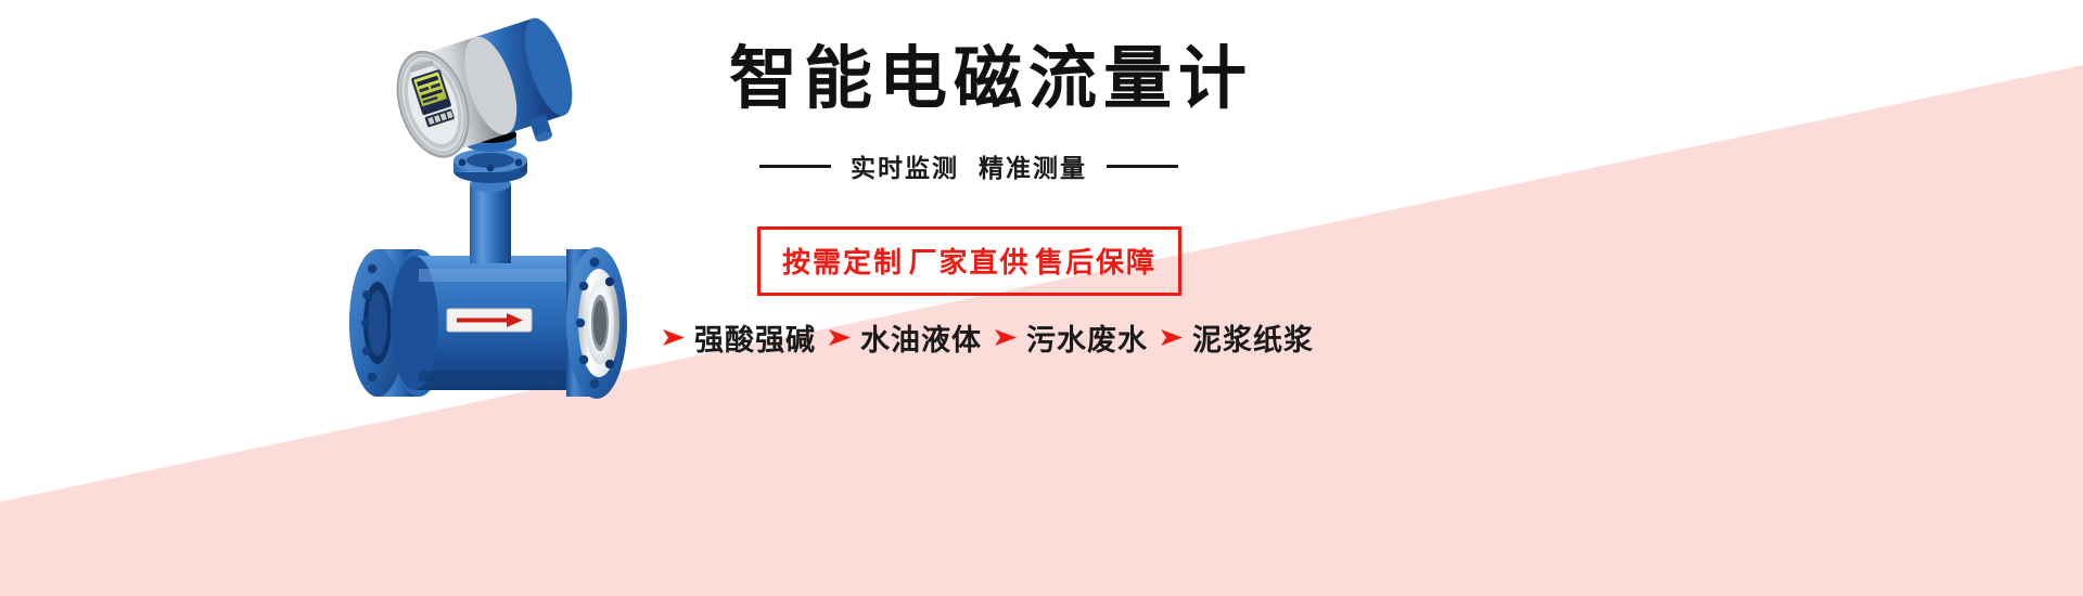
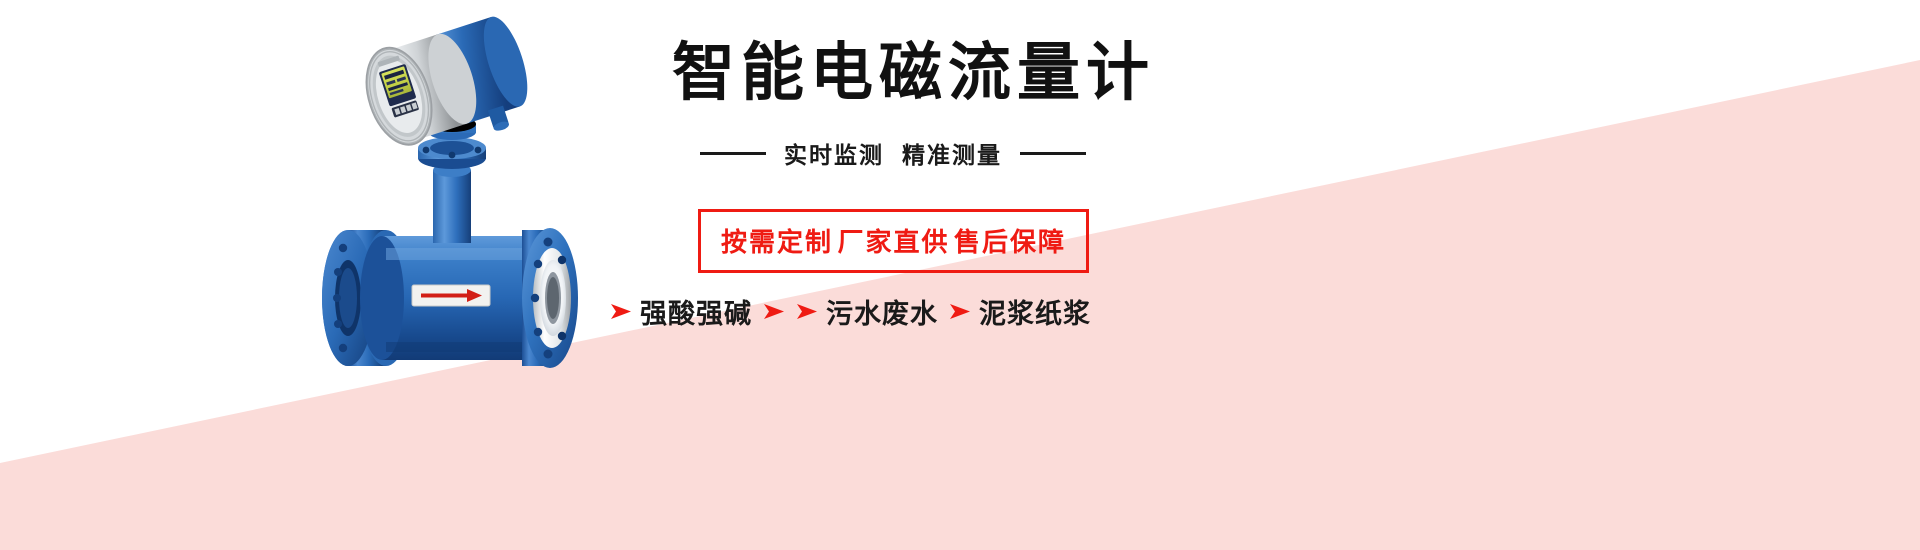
  智能电磁流量计
  实时监测
  精准测量
  按需定制 厂家直供 售后保障
  强酸强碱
- 水油液体
  污水废水
  泥浆纸浆
